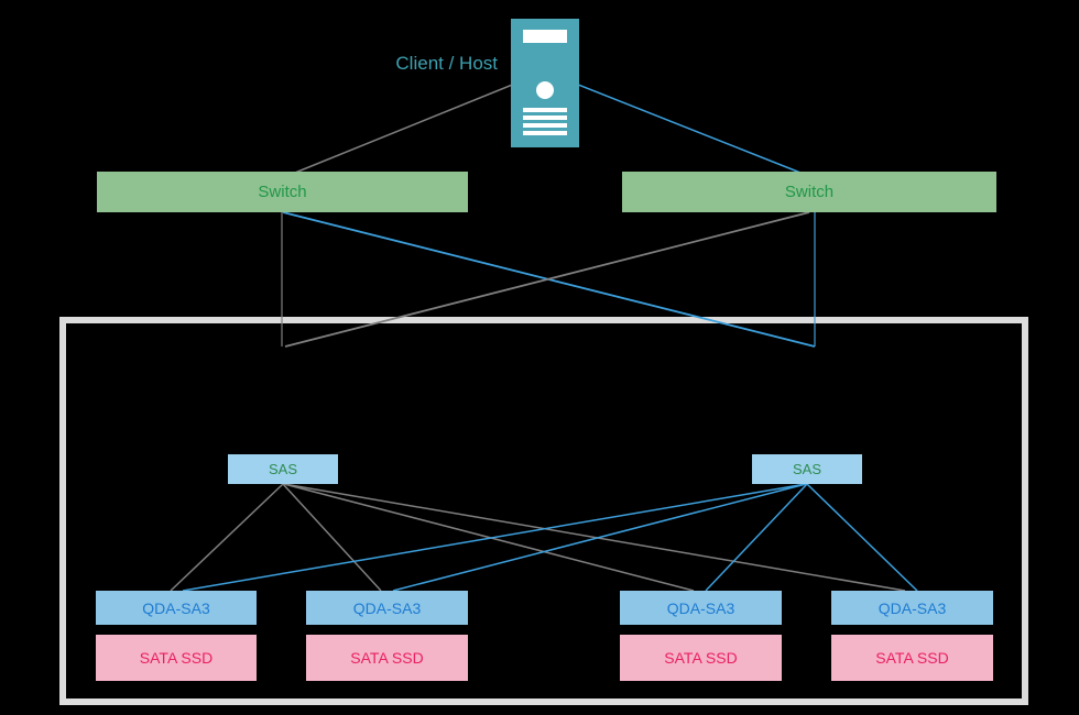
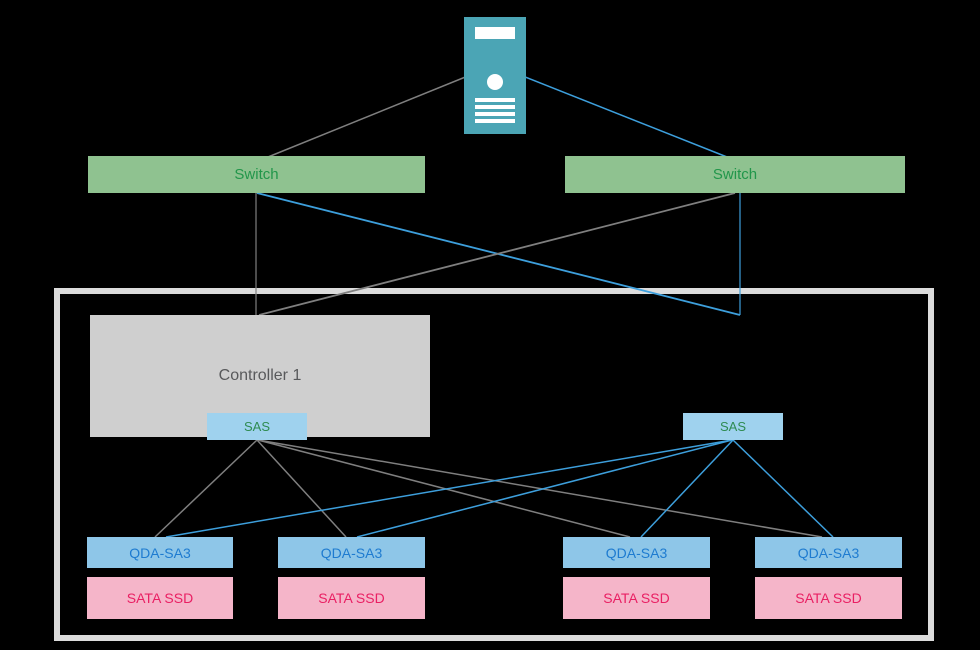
- Client / Host
  Switch
  Switch
+ Controller 1
  SAS
  SAS
  QDA-SA3
  QDA-SA3
  QDA-SA3
  QDA-SA3
  SATA SSD
  SATA SSD
  SATA SSD
  SATA SSD
